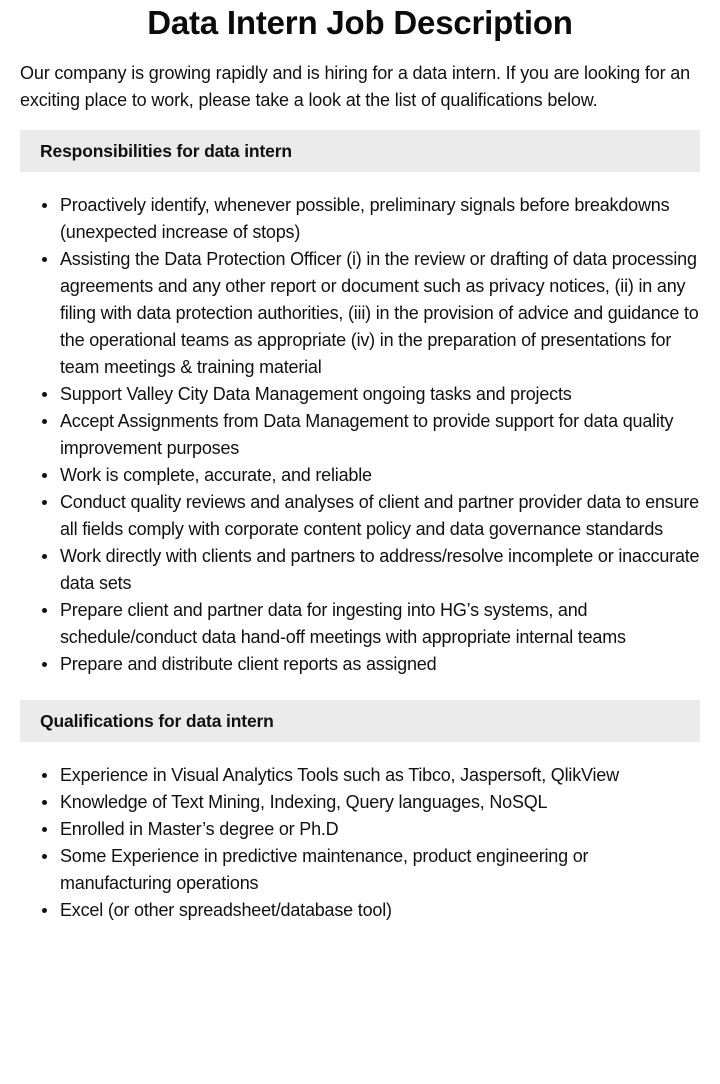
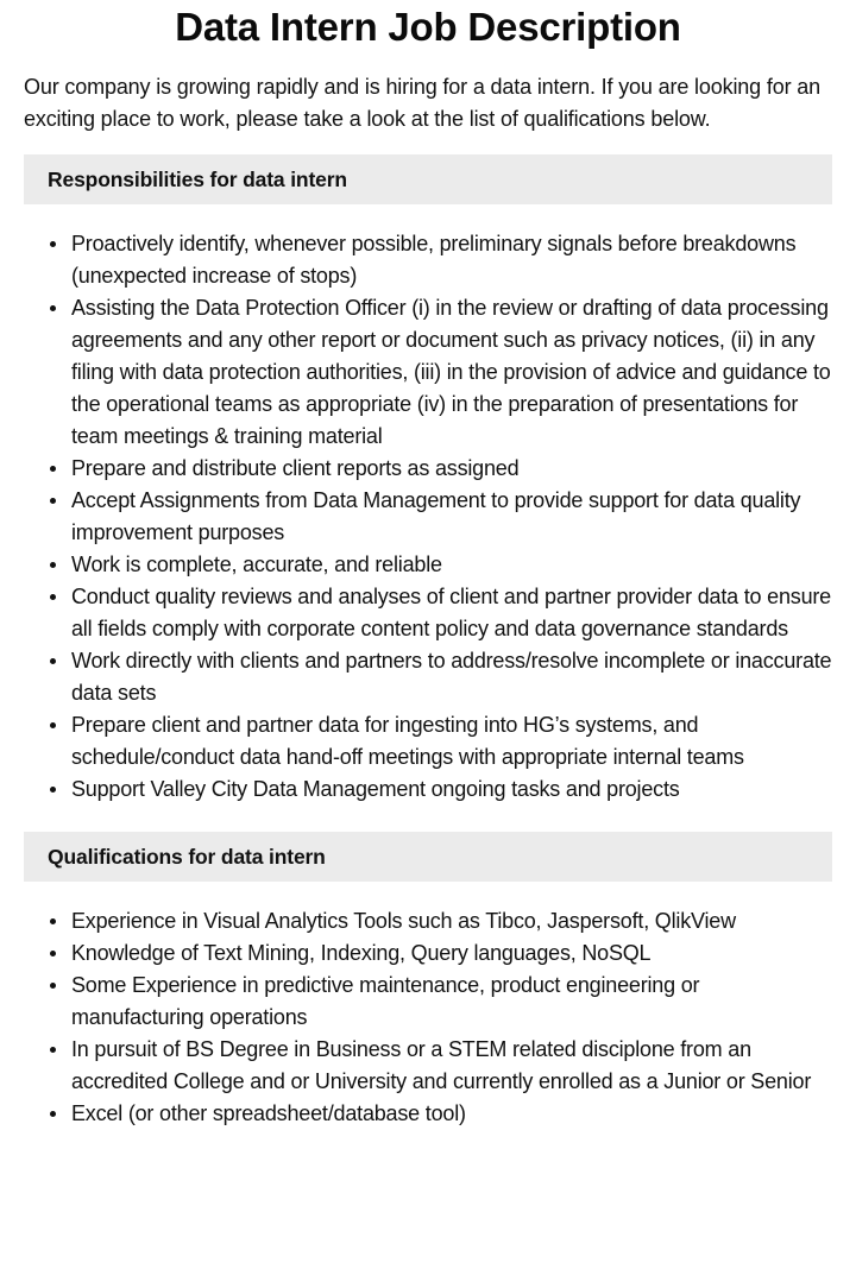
  Data Intern Job Description
  Our company is growing rapidly and is hiring for a data intern. If you are looking for an exciting place to work, please take a look at the list of qualifications below.
  Responsibilities for data intern
  Proactively identify, whenever possible, preliminary signals before breakdowns (unexpected increase of stops)
  Assisting the Data Protection Officer (i) in the review or drafting of data processing agreements and any other report or document such as privacy notices, (ii) in any filing with data protection authorities, (iii) in the provision of advice and guidance to the operational teams as appropriate (iv) in the preparation of presentations for team meetings & training material
- Support Valley City Data Management ongoing tasks and projects
+ Prepare and distribute client reports as assigned
  Accept Assignments from Data Management to provide support for data quality improvement purposes
  Work is complete, accurate, and reliable
  Conduct quality reviews and analyses of client and partner provider data to ensure all fields comply with corporate content policy and data governance standards
  Work directly with clients and partners to address/resolve incomplete or inaccurate data sets
  Prepare client and partner data for ingesting into HG’s systems, and schedule/conduct data hand-off meetings with appropriate internal teams
- Prepare and distribute client reports as assigned
+ Support Valley City Data Management ongoing tasks and projects
  Qualifications for data intern
  Experience in Visual Analytics Tools such as Tibco, Jaspersoft, QlikView
  Knowledge of Text Mining, Indexing, Query languages, NoSQL
- Enrolled in Master’s degree or Ph.D
  Some Experience in predictive maintenance, product engineering or manufacturing operations
+ In pursuit of BS Degree in Business or a STEM related disciplone from an accredited College and or University and currently enrolled as a Junior or Senior
  Excel (or other spreadsheet/database tool)
